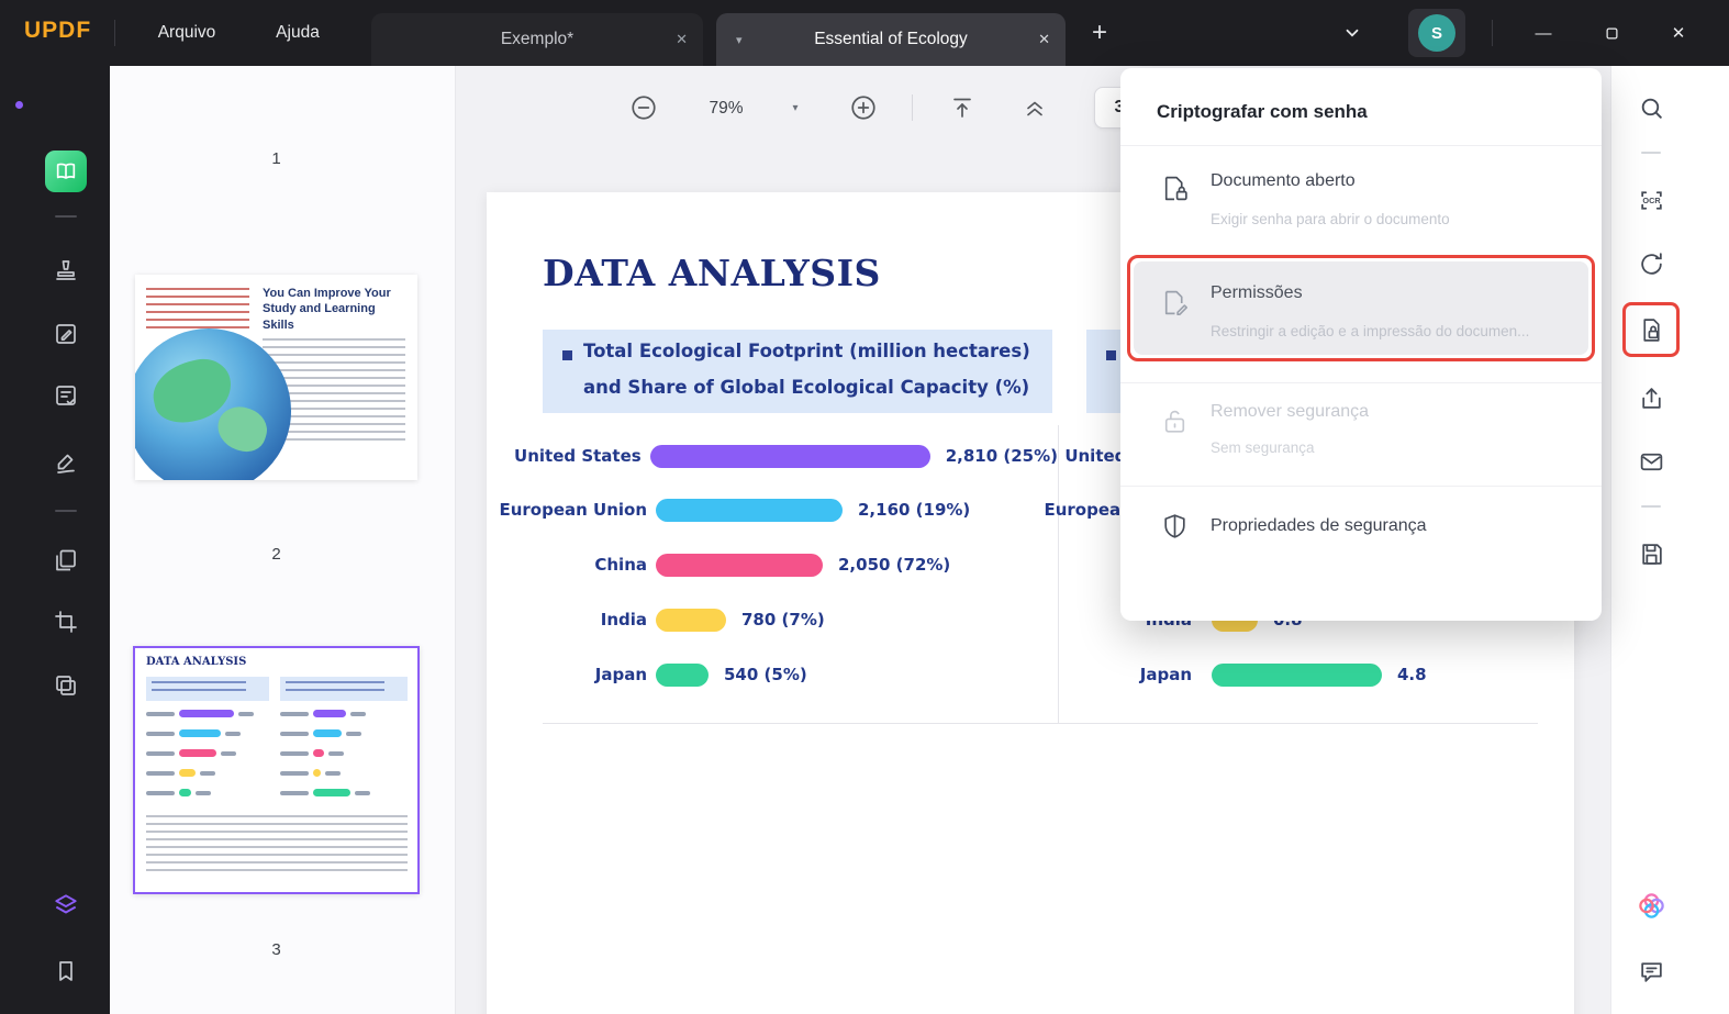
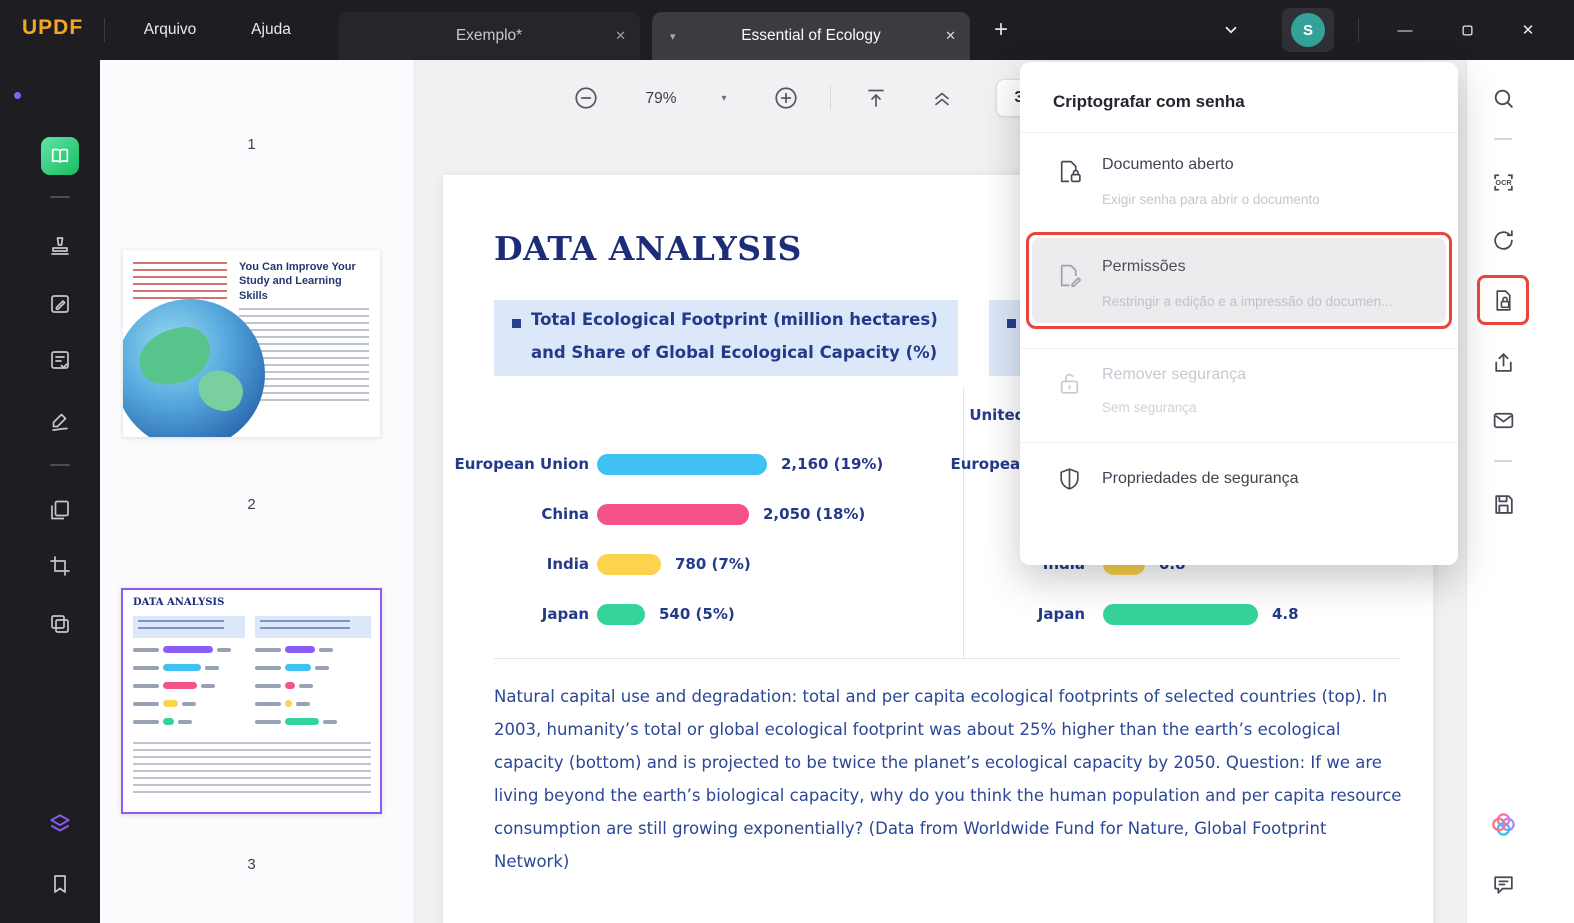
  UPDF
  Arquivo
  Ajuda
  Exemplo*
  ✕
  ▾
  Essential of Ecology
  ✕
  +
  S
  —
  ✕
  1
  You Can Improve Your Study and Learning Skills
  2
  DATA ANALYSIS
  3
  79%
  ▾
  3
  DATA ANALYSIS
  Total Ecological Footprint (million hectares)
  and Share of Global Ecological Capacity (%)
- United States
- 2,810 (25%)
  European Union
  2,160 (19%)
  China
- 2,050 (72%)
+ 2,050 (18%)
  India
  780 (7%)
  Japan
  540 (5%)
  Japan
  4.8
+ Natural capital use and degradation: total and per capita ecological footprints of selected countries (top). In 2003, humanity’s total or global ecological footprint was about 25% higher than the earth’s ecological capacity (bottom) and is projected to be twice the planet’s ecological capacity by 2050. Question: If we are living beyond the earth’s biological capacity, why do you think the human population and per capita resource consumption are still growing exponentially? (Data from Worldwide Fund for Nature, Global Footprint Network)
  Criptografar com senha
  Documento aberto
  Exigir senha para abrir o documento
  Permissões
  Restringir a edição e a impressão do documen...
  Remover segurança
  Sem segurança
  Propriedades de segurança
  OCR
